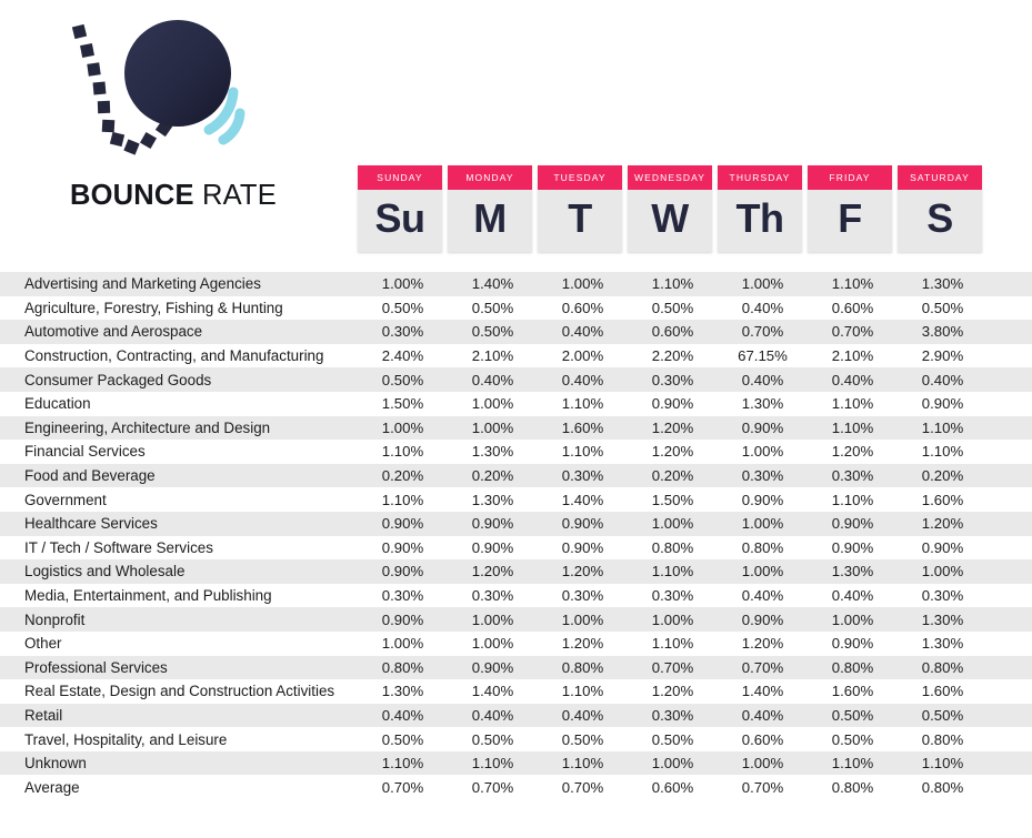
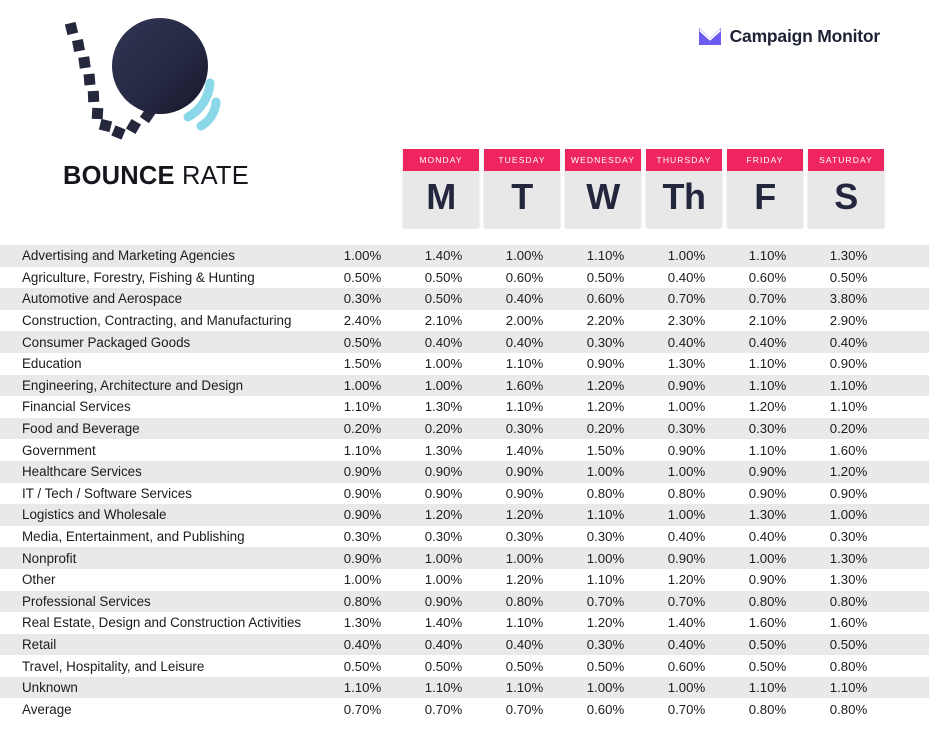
+ Campaign Monitor
  BOUNCE RATE
- SUNDAY
- Su
  MONDAY
  M
  TUESDAY
  T
  WEDNESDAY
  W
  THURSDAY
  Th
  FRIDAY
  F
  SATURDAY
  S
  Advertising and Marketing Agencies
  1.00%
  1.40%
  1.00%
  1.10%
  1.00%
  1.10%
  1.30%
  Agriculture, Forestry, Fishing & Hunting
  0.50%
  0.50%
  0.60%
  0.50%
  0.40%
  0.60%
  0.50%
  Automotive and Aerospace
  0.30%
  0.50%
  0.40%
  0.60%
  0.70%
  0.70%
  3.80%
  Construction, Contracting, and Manufacturing
  2.40%
  2.10%
  2.00%
  2.20%
- 67.15%
+ 2.30%
  2.10%
  2.90%
  Consumer Packaged Goods
  0.50%
  0.40%
  0.40%
  0.30%
  0.40%
  0.40%
  0.40%
  Education
  1.50%
  1.00%
  1.10%
  0.90%
  1.30%
  1.10%
  0.90%
  Engineering, Architecture and Design
  1.00%
  1.00%
  1.60%
  1.20%
  0.90%
  1.10%
  1.10%
  Financial Services
  1.10%
  1.30%
  1.10%
  1.20%
  1.00%
  1.20%
  1.10%
  Food and Beverage
  0.20%
  0.20%
  0.30%
  0.20%
  0.30%
  0.30%
  0.20%
  Government
  1.10%
  1.30%
  1.40%
  1.50%
  0.90%
  1.10%
  1.60%
  Healthcare Services
  0.90%
  0.90%
  0.90%
  1.00%
  1.00%
  0.90%
  1.20%
  IT / Tech / Software Services
  0.90%
  0.90%
  0.90%
  0.80%
  0.80%
  0.90%
  0.90%
  Logistics and Wholesale
  0.90%
  1.20%
  1.20%
  1.10%
  1.00%
  1.30%
  1.00%
  Media, Entertainment, and Publishing
  0.30%
  0.30%
  0.30%
  0.30%
  0.40%
  0.40%
  0.30%
  Nonprofit
  0.90%
  1.00%
  1.00%
  1.00%
  0.90%
  1.00%
  1.30%
  Other
  1.00%
  1.00%
  1.20%
  1.10%
  1.20%
  0.90%
  1.30%
  Professional Services
  0.80%
  0.90%
  0.80%
  0.70%
  0.70%
  0.80%
  0.80%
  Real Estate, Design and Construction Activities
  1.30%
  1.40%
  1.10%
  1.20%
  1.40%
  1.60%
  1.60%
  Retail
  0.40%
  0.40%
  0.40%
  0.30%
  0.40%
  0.50%
  0.50%
  Travel, Hospitality, and Leisure
  0.50%
  0.50%
  0.50%
  0.50%
  0.60%
  0.50%
  0.80%
  Unknown
  1.10%
  1.10%
  1.10%
  1.00%
  1.00%
  1.10%
  1.10%
  Average
  0.70%
  0.70%
  0.70%
  0.60%
  0.70%
  0.80%
  0.80%
